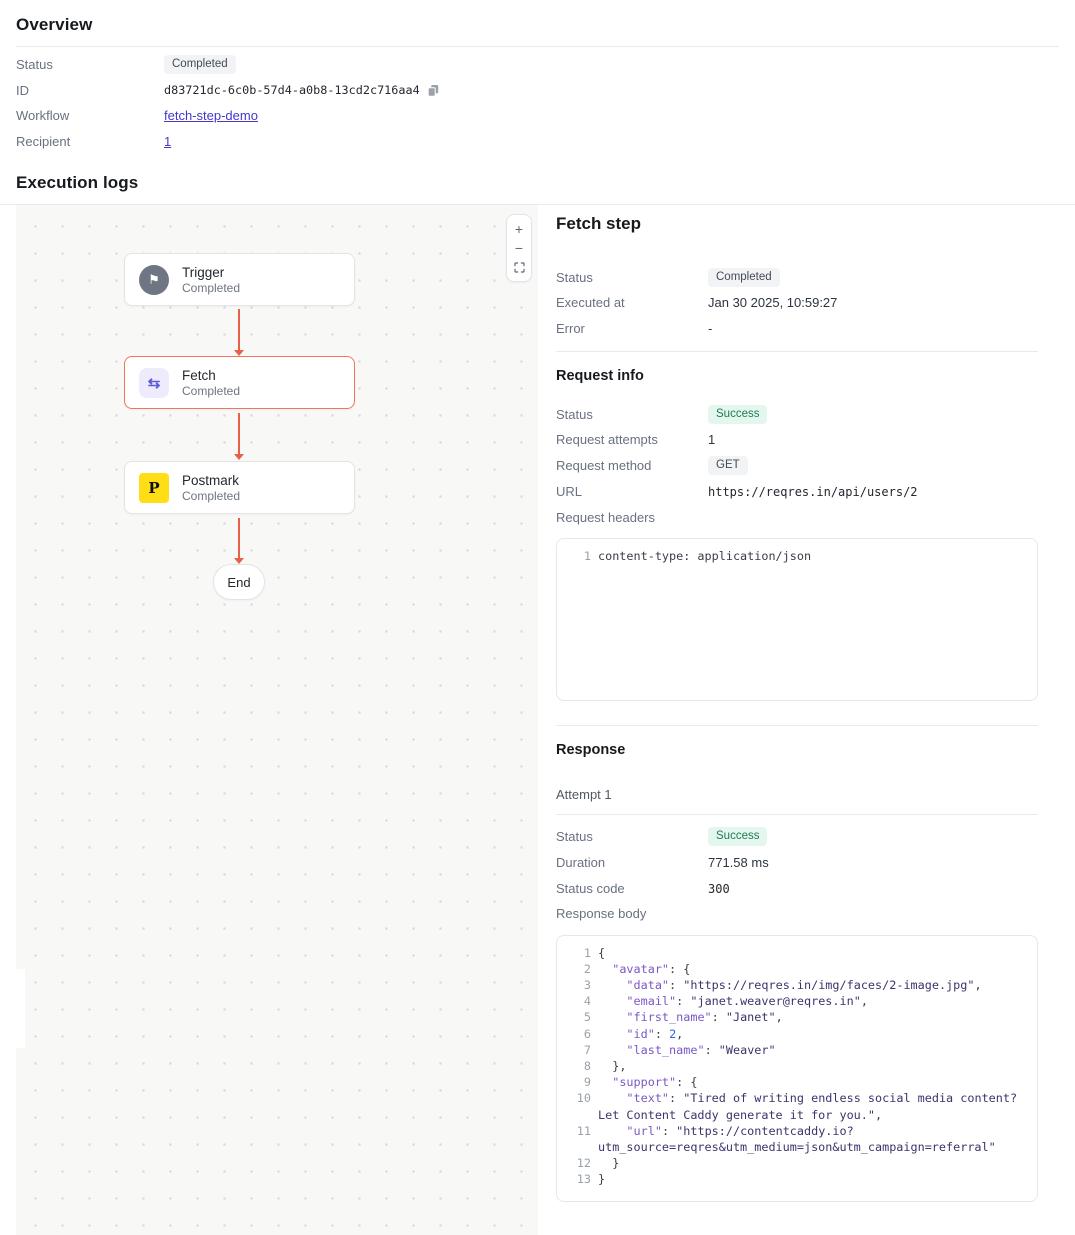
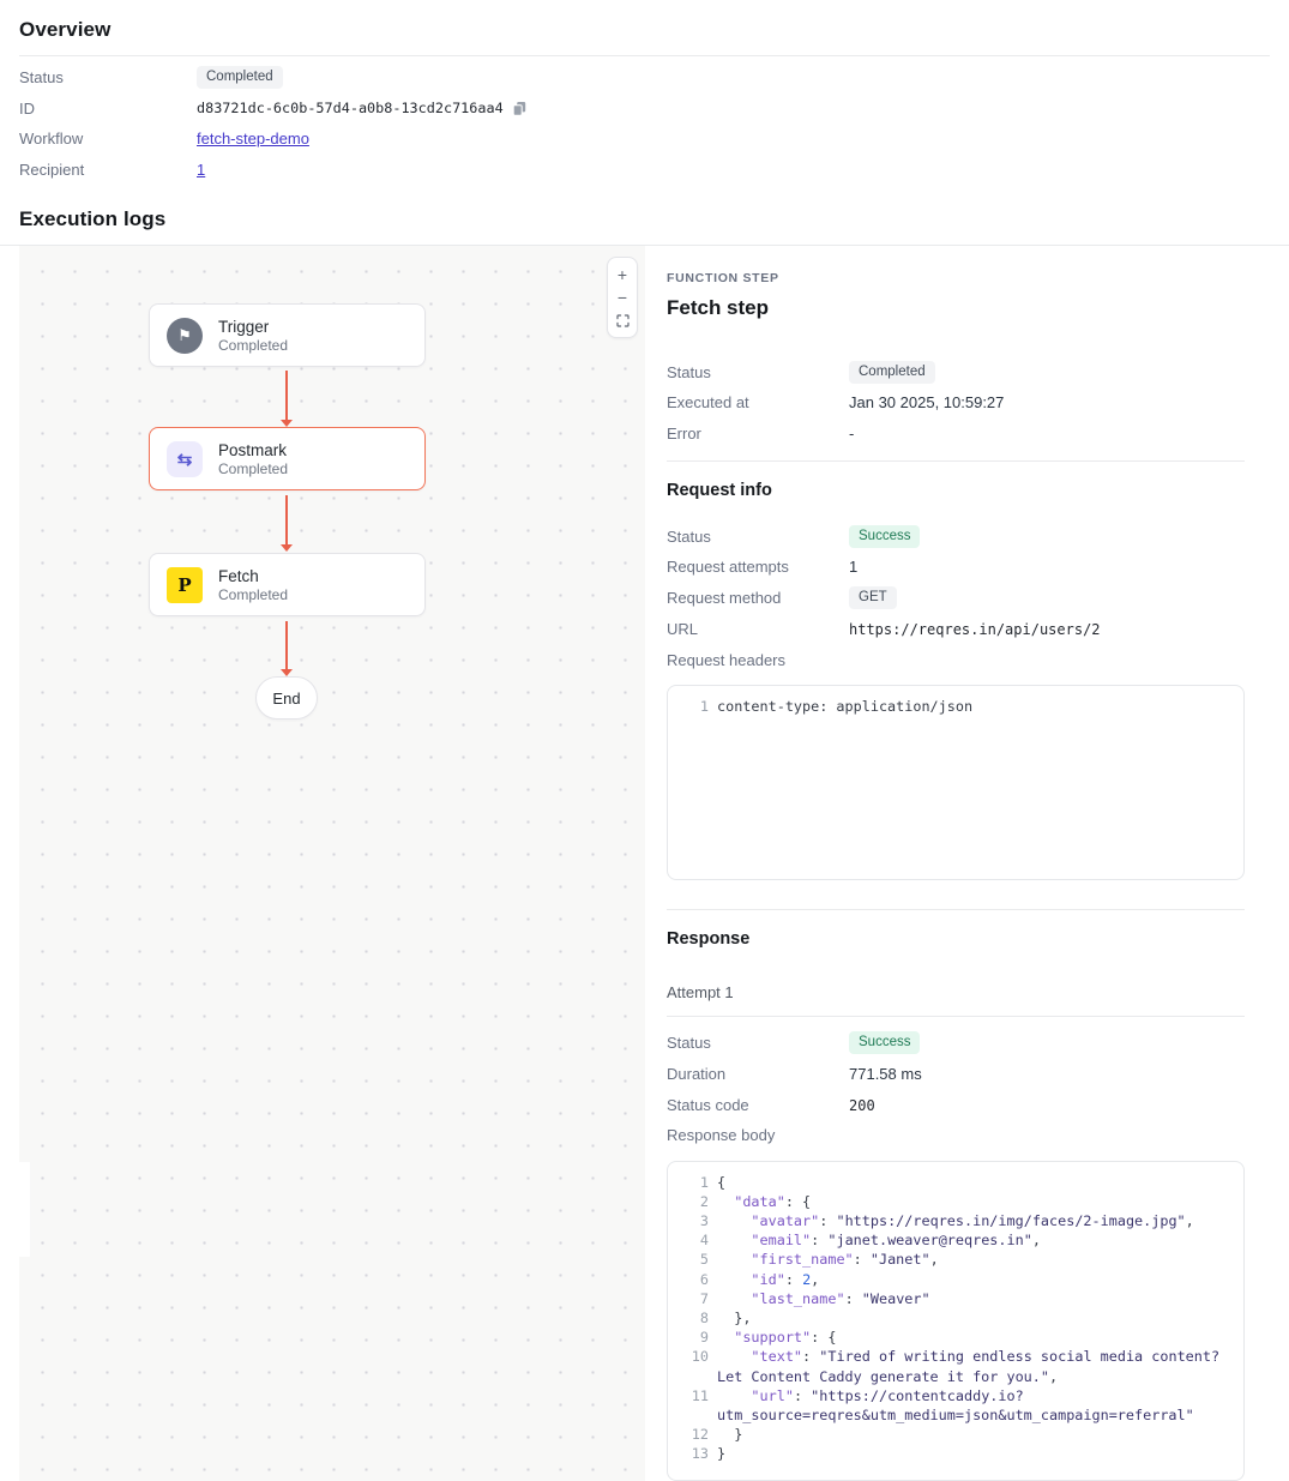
  Overview
  Status
  Completed
  ID
  d83721dc-6c0b-57d4-a0b8-13cd2c716aa4
  Workflow
  fetch-step-demo
  Recipient
  1
  Execution logs
  ⚑
  Trigger
  Completed
  ⇆
- Fetch
+ Postmark
  Completed
  P
- Postmark
+ Fetch
  Completed
  End
  +
  −
+ FUNCTION STEP
  Fetch step
  Status
  Completed
  Executed at
  Jan 30 2025, 10:59:27
  Error
  -
  Request info
  Status
  Success
  Request attempts
  1
  Request method
  GET
  URL
  https://reqres.in/api/users/2
  Request headers
  1
  content-type: application/json
  Response
  Attempt 1
  Status
  Success
  Duration
  771.58 ms
  Status code
- 300
+ 200
  Response body
  1
  {
  2
- "avatar": {
+ "data": {
  3
- "data": "https://reqres.in/img/faces/2-image.jpg",
+ "avatar": "https://reqres.in/img/faces/2-image.jpg",
  4
  "email": "janet.weaver@reqres.in",
  5
  "first_name": "Janet",
  6
  "id": 2,
  7
  "last_name": "Weaver"
  8
  },
  9
  "support": {
  10
  "text": "Tired of writing endless social media content?
  Let Content Caddy generate it for you.",
  11
  "url": "https://contentcaddy.io?
  utm_source=reqres&utm_medium=json&utm_campaign=referral"
  12
  }
  13
  }
